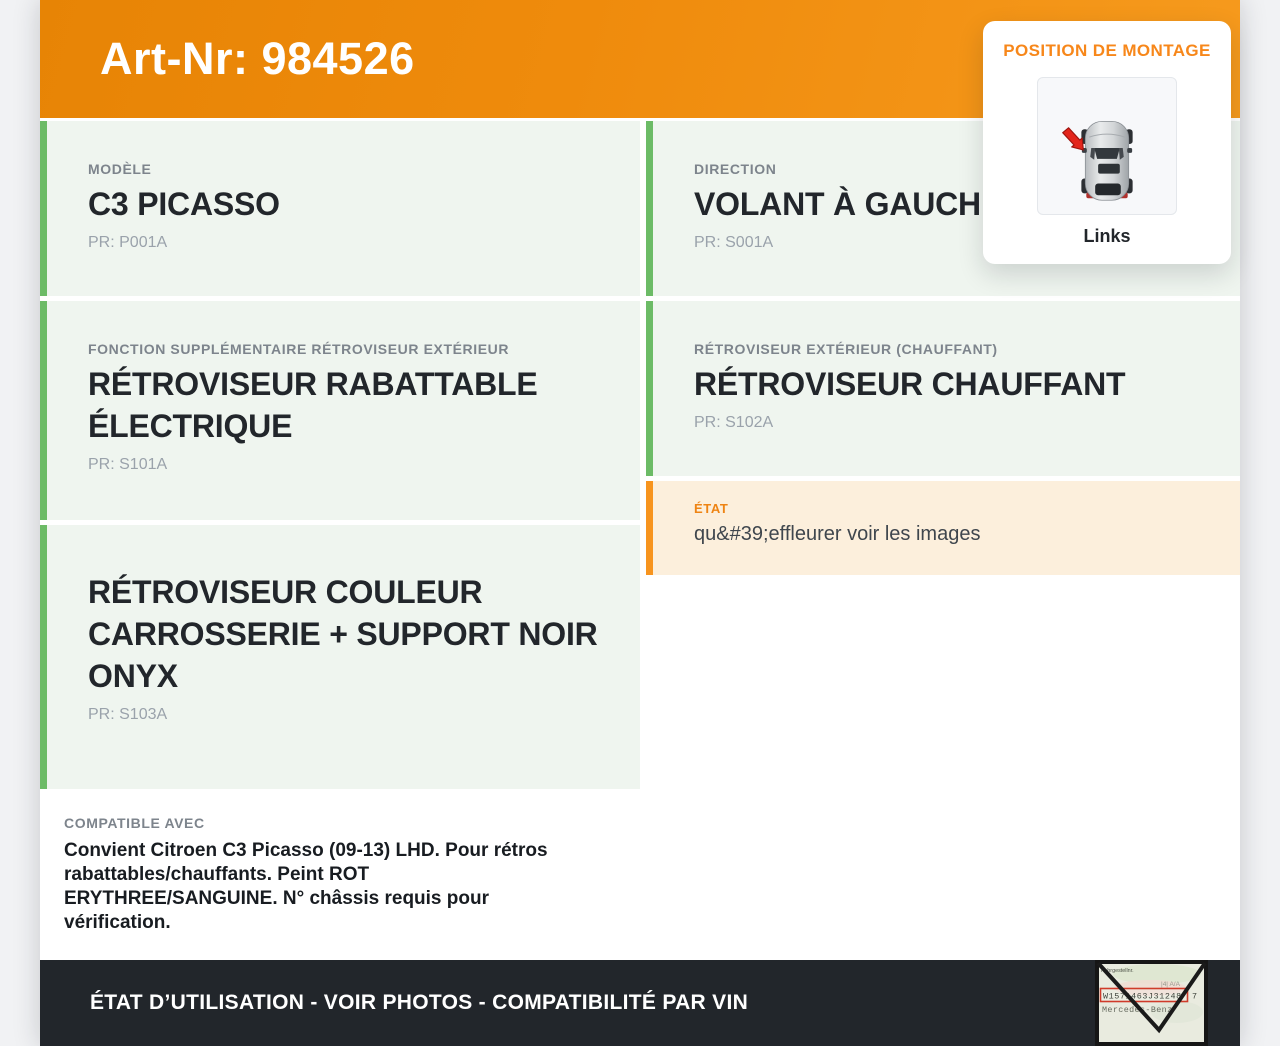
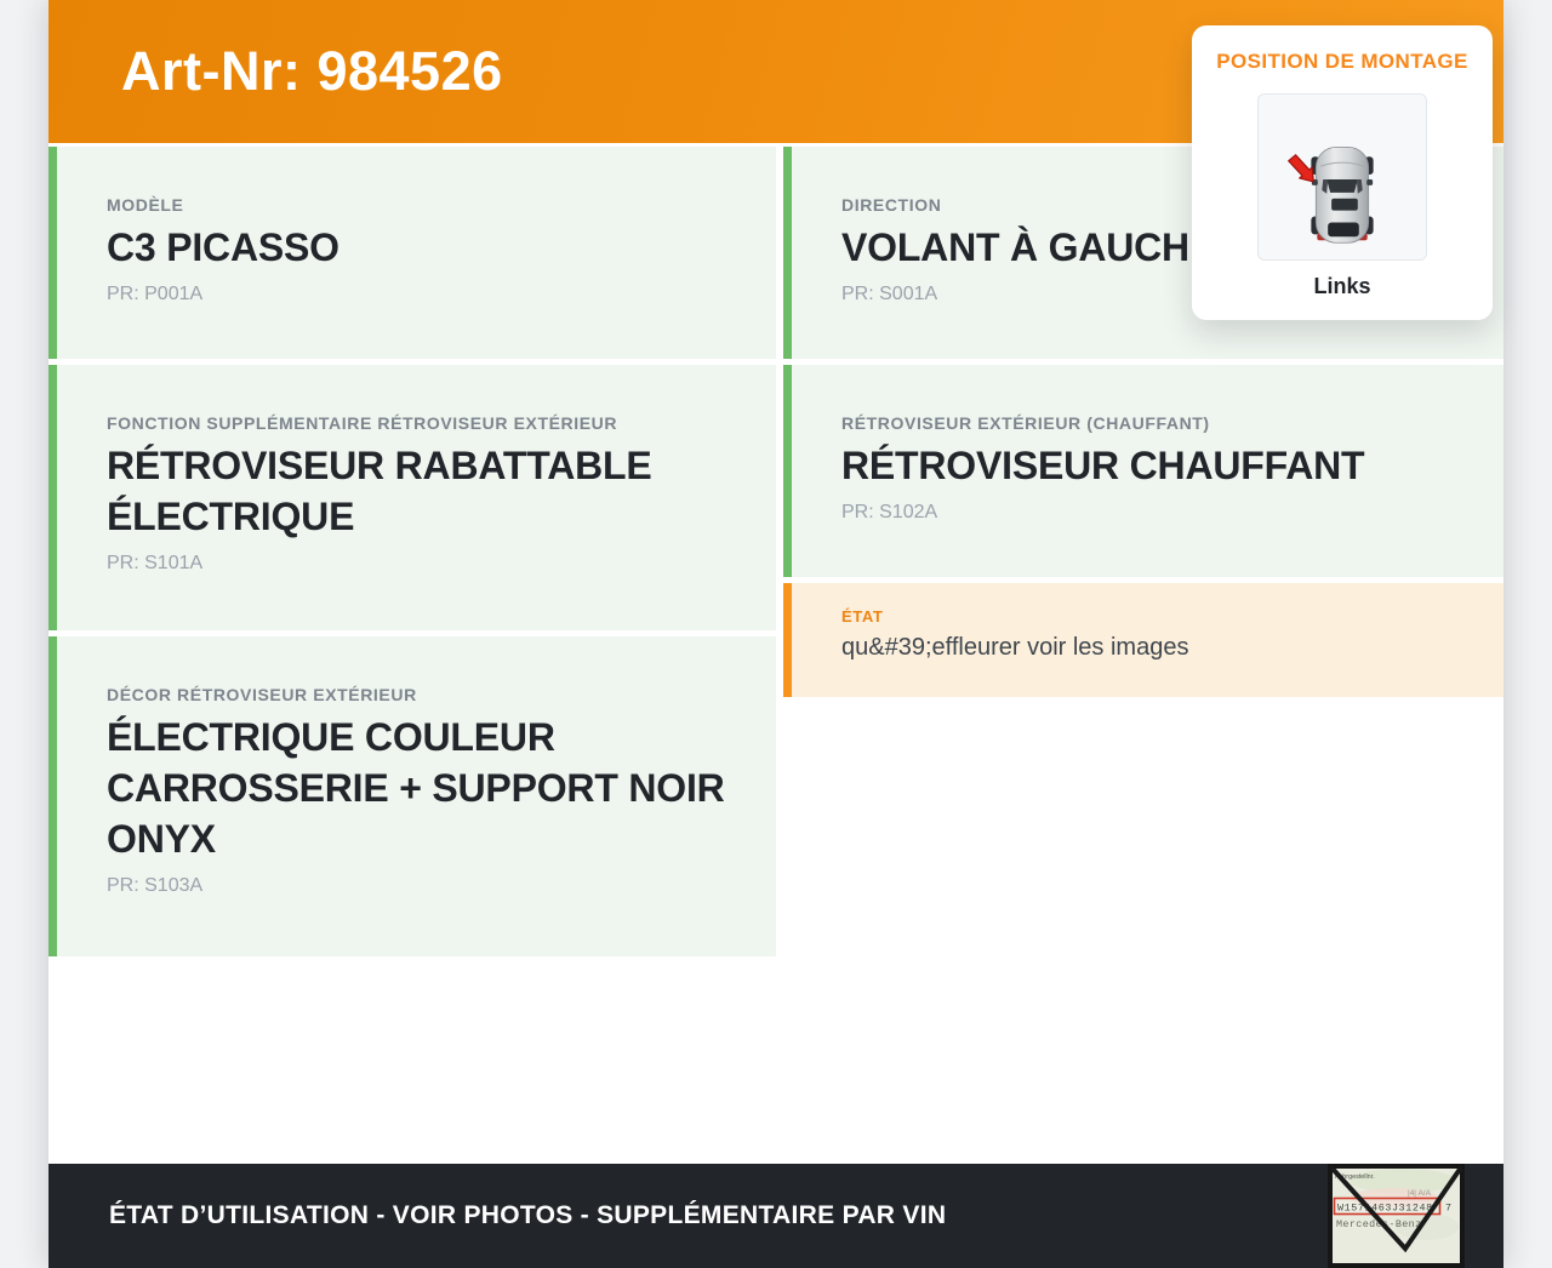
  Art-Nr: 984526
  MODÈLE
  C3 PICASSO
  PR: P001A
  FONCTION SUPPLÉMENTAIRE RÉTROVISEUR EXTÉRIEUR
  RÉTROVISEUR RABATTABLE ÉLECTRIQUE
  PR: S101A
+ DÉCOR RÉTROVISEUR EXTÉRIEUR
- RÉTROVISEUR COULEUR CARROSSERIE + SUPPORT NOIR ONYX
+ ÉLECTRIQUE COULEUR CARROSSERIE + SUPPORT NOIR ONYX
  PR: S103A
- COMPATIBLE AVEC
- Convient Citroen C3 Picasso (09-13) LHD. Pour rétros
- rabattables/chauffants. Peint ROT
- ERYTHREE/SANGUINE. N° châssis requis pour
- vérification.
  DIRECTION
  VOLANT À GAUCH
  PR: S001A
  RÉTROVISEUR EXTÉRIEUR (CHAUFFANT)
  RÉTROVISEUR CHAUFFANT
  PR: S102A
  ÉTAT
  qu&#39;effleurer voir les images
- ÉTAT D’UTILISATION - VOIR PHOTOS - COMPATIBILITÉ PAR VIN
+ ÉTAT D’UTILISATION - VOIR PHOTOS - SUPPLÉMENTAIRE PAR VIN
  W157463J31248
  7
  Mercede-Benz
  POSITION DE MONTAGE
  Links
